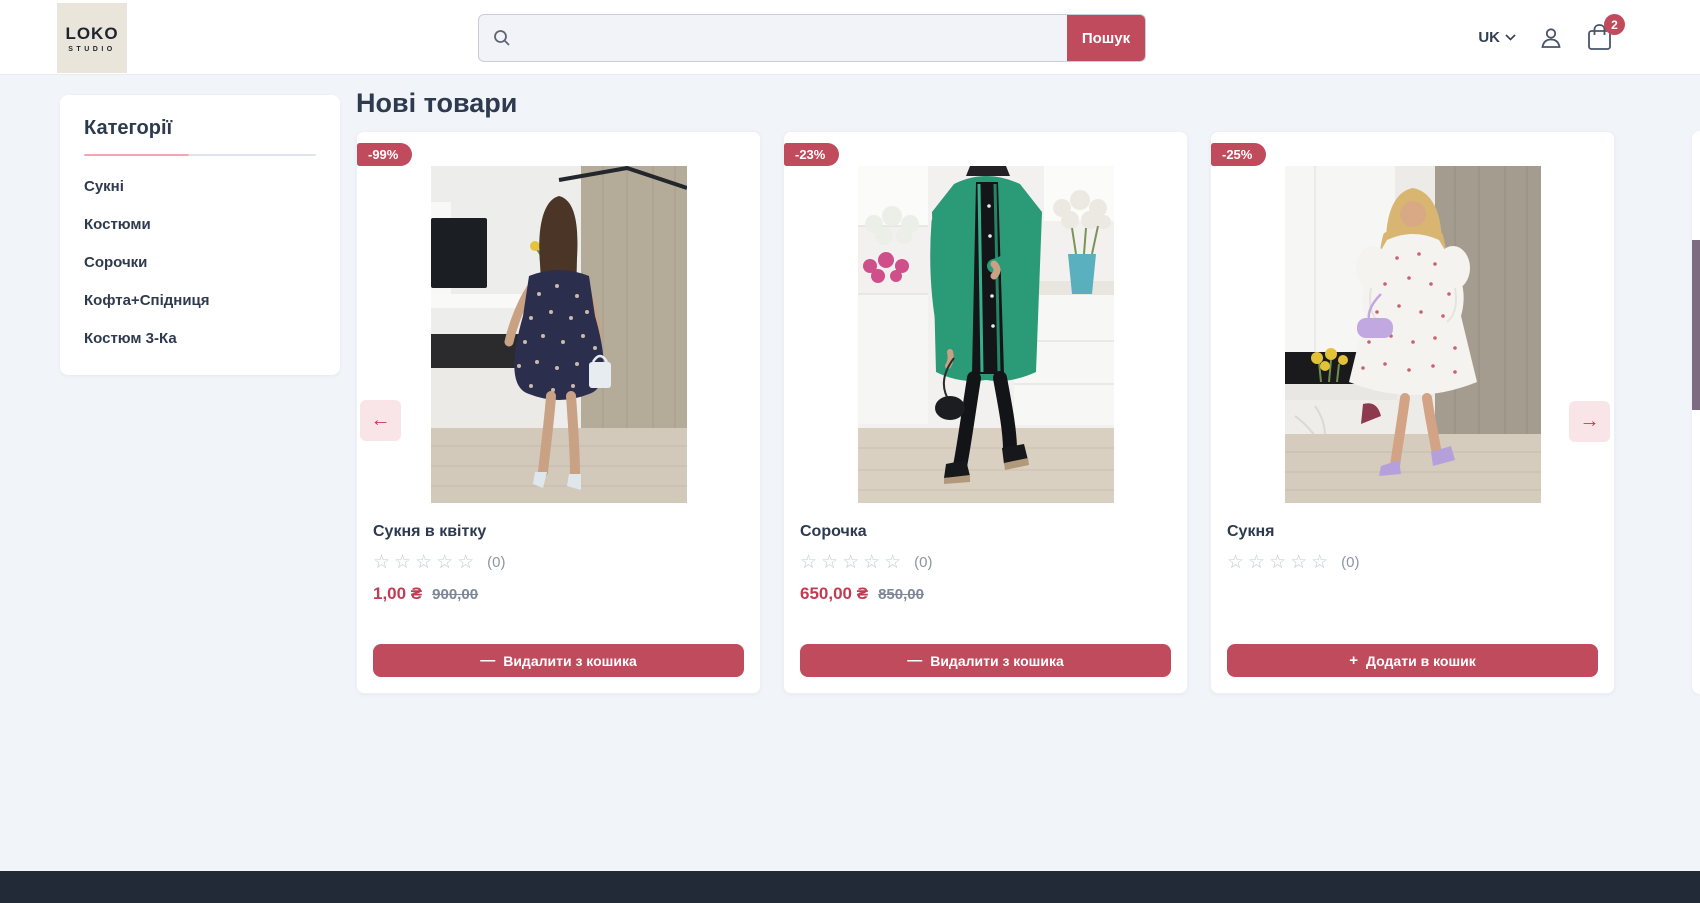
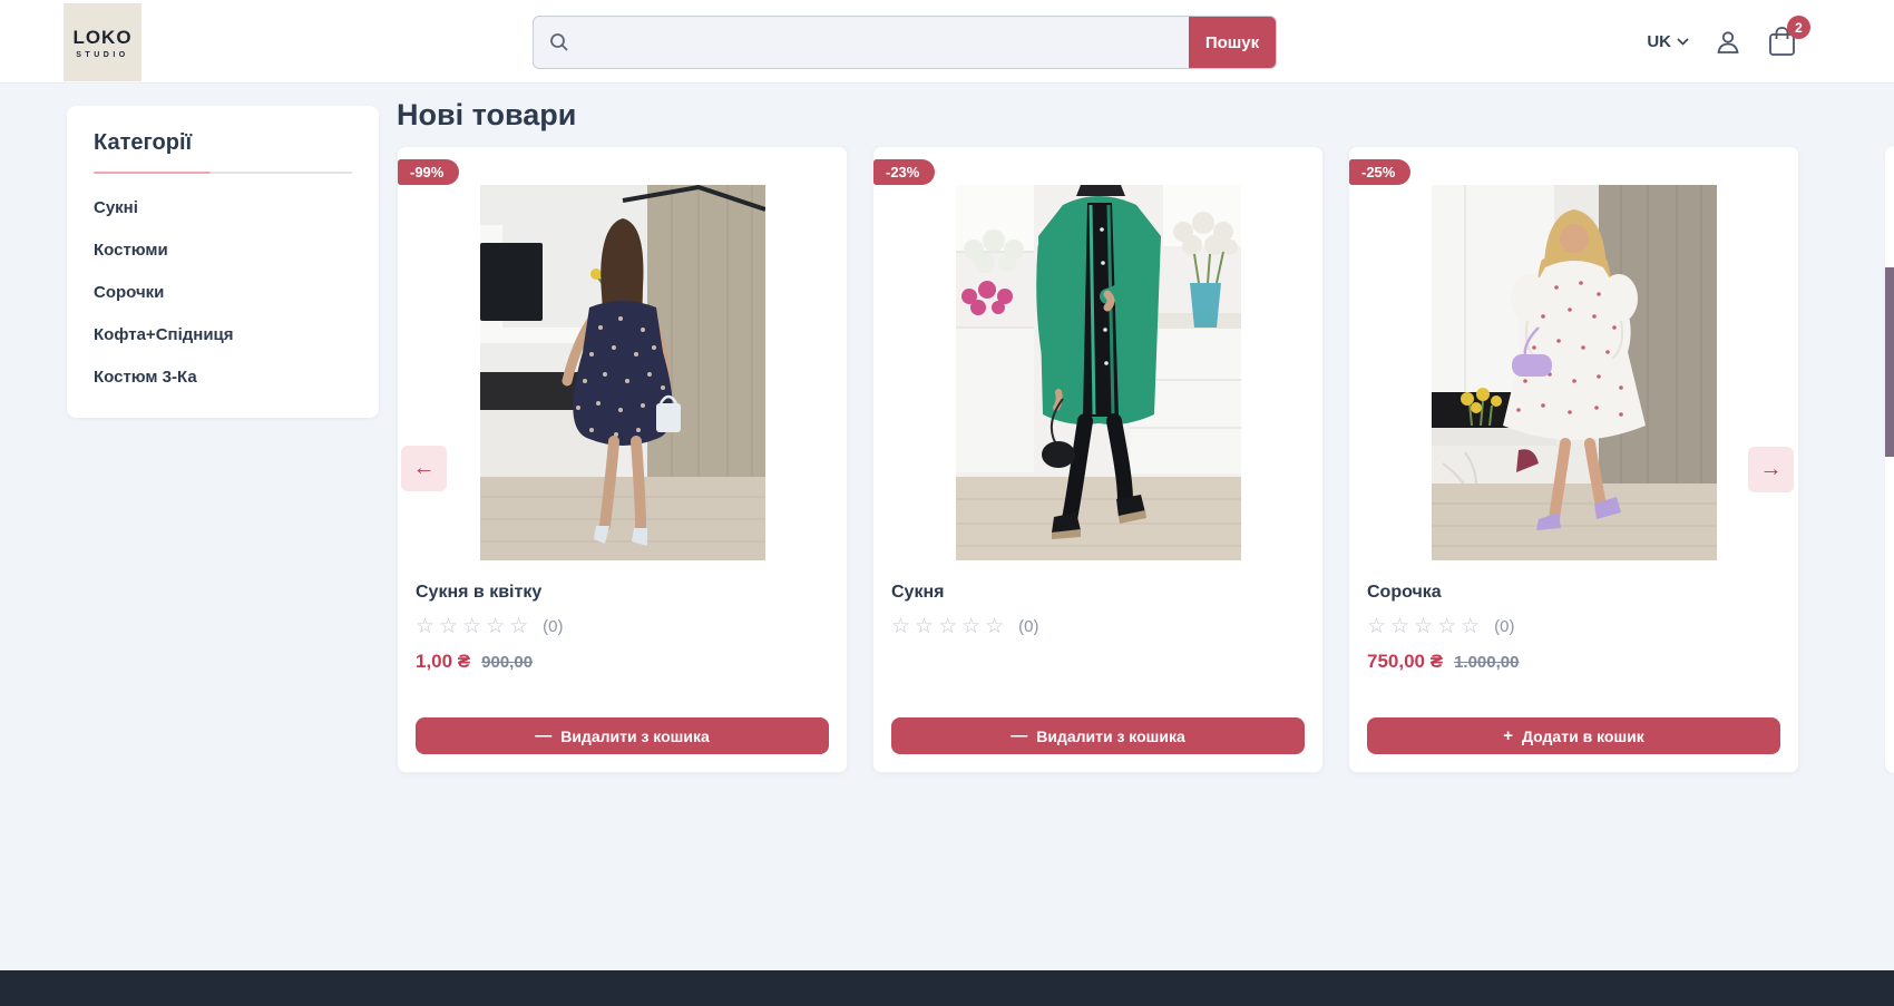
  LOKO
  Пошук
  UK
  2
  Категорії
  Сукні
  Костюми
  Сорочки
  Кофта+Спідниця
  Костюм 3-Ка
  Нові товари
  -99%
  Сукня в квітку
  ☆☆☆☆☆
  (0)
  1,00 ₴
  900,00
  —
  Видалити з кошика
  -23%
- Сорочка
+ Сукня
  ☆☆☆☆☆
  (0)
- 650,00 ₴
- 850,00
  —
  Видалити з кошика
  -25%
- Сукня
+ Сорочка
  ☆☆☆☆☆
  (0)
+ 750,00 ₴
+ 1.000,00
  +
  Додати в кошик
  ←
  →
